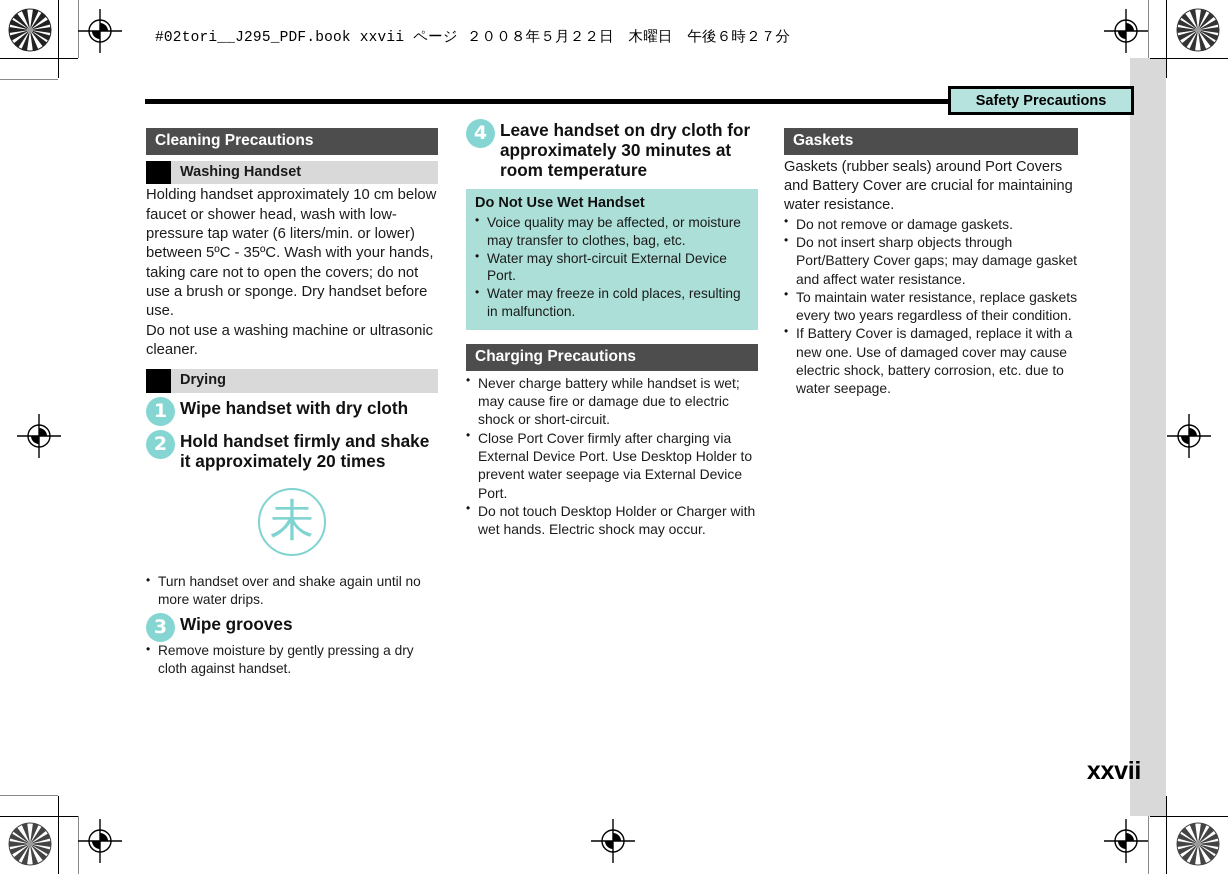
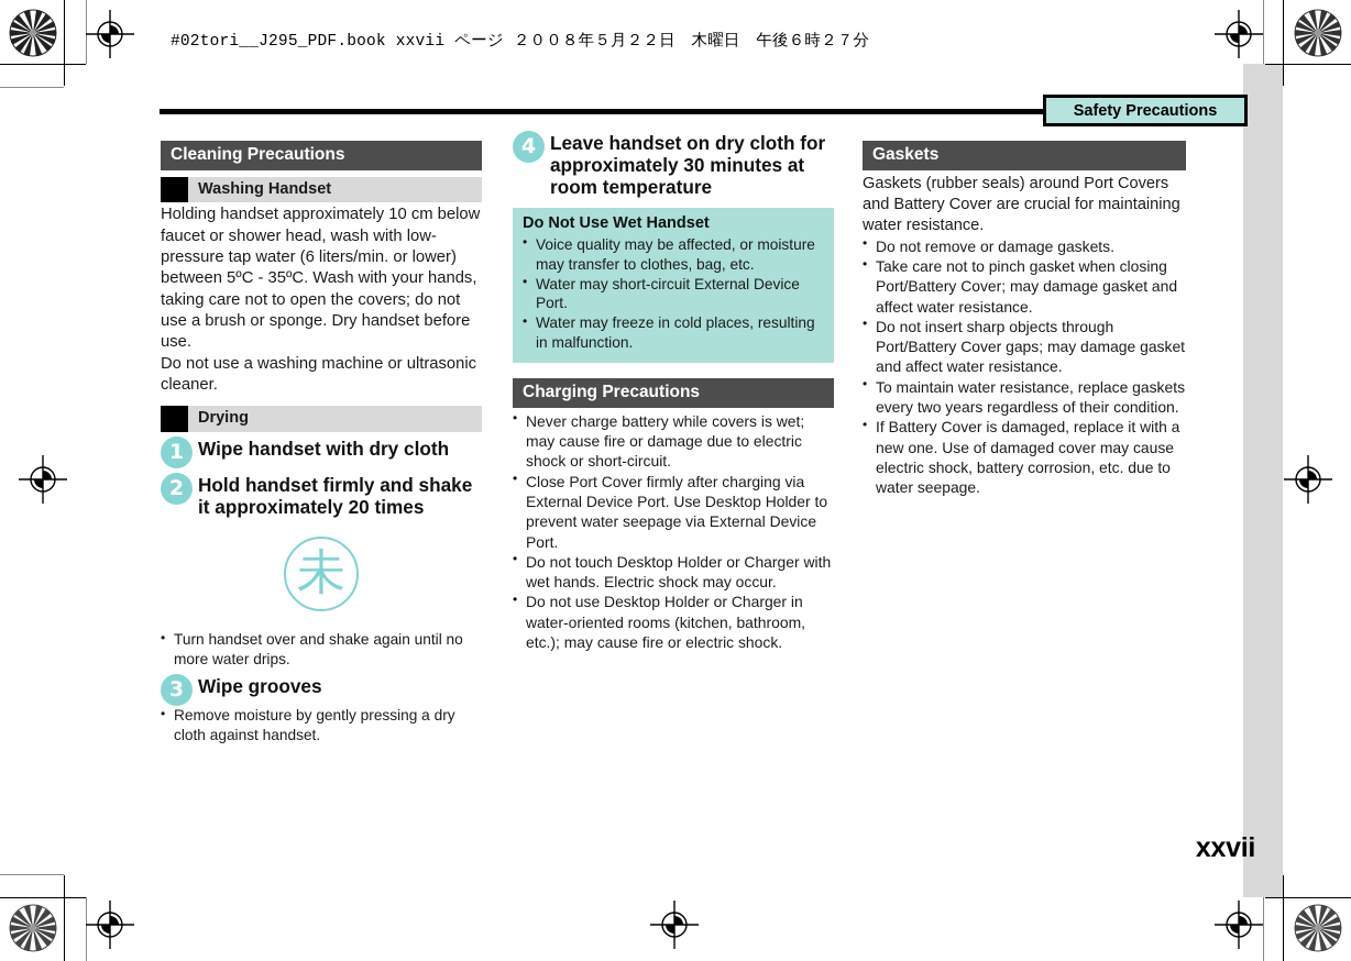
  #02tori__J295_PDF.book xxvii ページ ２００８年５月２２日 木曜日 午後６時２７分
  Safety Precautions
  Cleaning Precautions
  Washing Handset
  Holding handset approximately 10 cm below faucet or shower head, wash with low-pressure tap water (6 liters/min. or lower) between 5ºC - 35ºC. Wash with your hands, taking care not to open the covers; do not use a brush or sponge. Dry handset before use.
  Do not use a washing machine or ultrasonic cleaner.
  Drying
  1
  Wipe handset with dry cloth
  2
  Hold handset firmly and shake it approximately 20 times
  未
  Turn handset over and shake again until no more water drips.
  3
  Wipe grooves
  Remove moisture by gently pressing a dry cloth against handset.
  4
  Leave handset on dry cloth for approximately 30 minutes at room temperature
  Do Not Use Wet Handset
  Voice quality may be affected, or moisture may transfer to clothes, bag, etc.
  Water may short-circuit External Device Port.
  Water may freeze in cold places, resulting in malfunction.
  Charging Precautions
- Never charge battery while handset is wet; may cause fire or damage due to electric shock or short-circuit.
+ Never charge battery while covers is wet; may cause fire or damage due to electric shock or short-circuit.
  Close Port Cover firmly after charging via External Device Port. Use Desktop Holder to prevent water seepage via External Device Port.
  Do not touch Desktop Holder or Charger with wet hands. Electric shock may occur.
+ Do not use Desktop Holder or Charger in water-oriented rooms (kitchen, bathroom, etc.); may cause fire or electric shock.
  Gaskets
  Gaskets (rubber seals) around Port Covers and Battery Cover are crucial for maintaining water resistance.
  Do not remove or damage gaskets.
+ Take care not to pinch gasket when closing Port/Battery Cover; may damage gasket and affect water resistance.
  Do not insert sharp objects through Port/Battery Cover gaps; may damage gasket and affect water resistance.
  To maintain water resistance, replace gaskets every two years regardless of their condition.
  If Battery Cover is damaged, replace it with a new one. Use of damaged cover may cause electric shock, battery corrosion, etc. due to water seepage.
  xxvii
